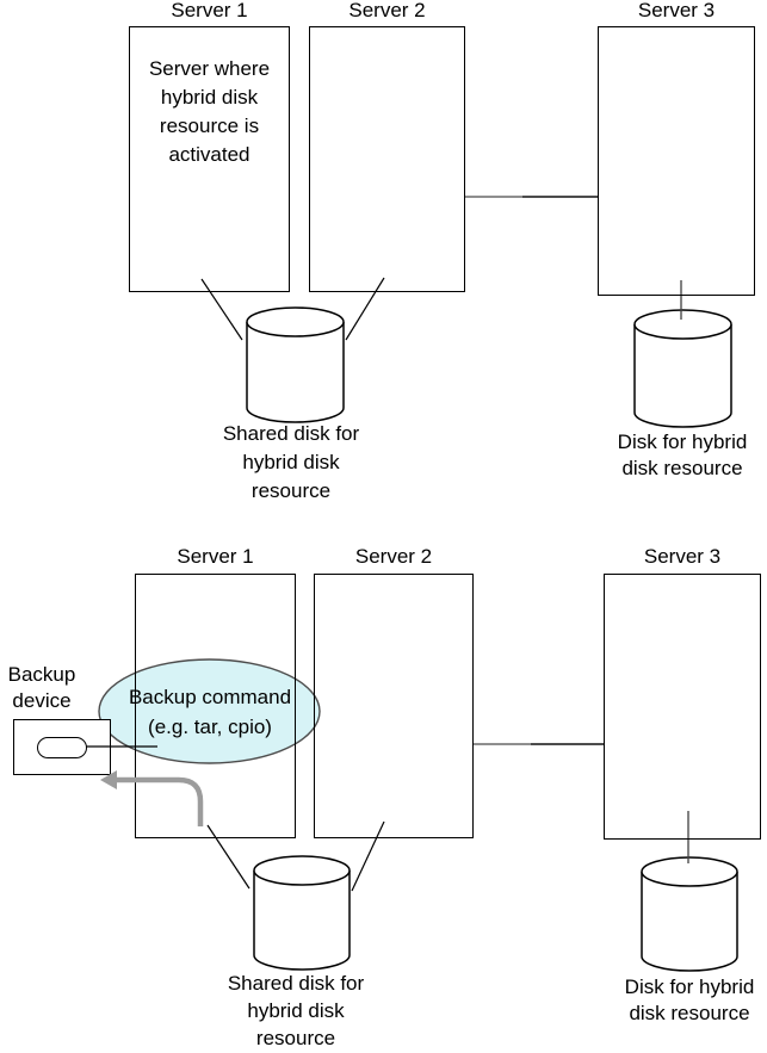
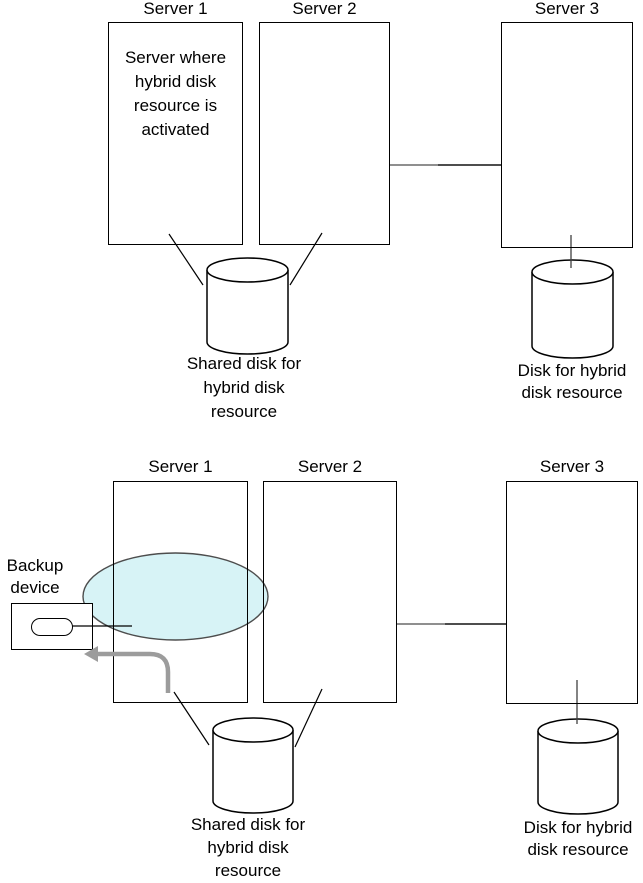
  Server 1
  Server 2
  Server 3
  Server where
  hybrid disk
  resource is
  activated
  Shared disk for
  hybrid disk
  resource
  Disk for hybrid
  disk resource
  Server 1
  Server 2
  Server 3
  Backup
  device
- Backup command
- (e.g. tar, cpio)
  Shared disk for
  hybrid disk
  resource
  Disk for hybrid
  disk resource
